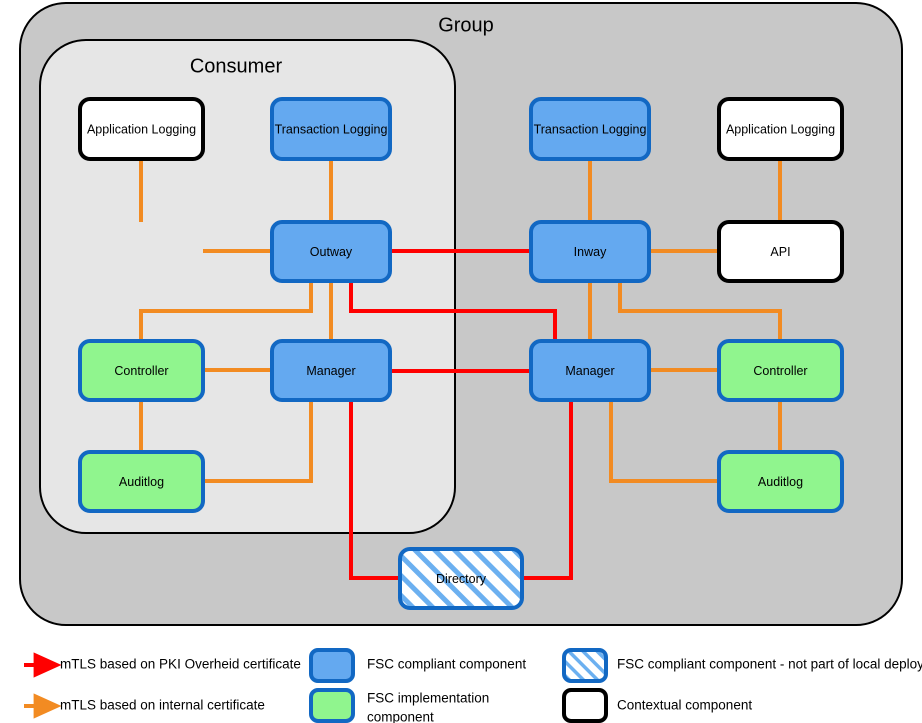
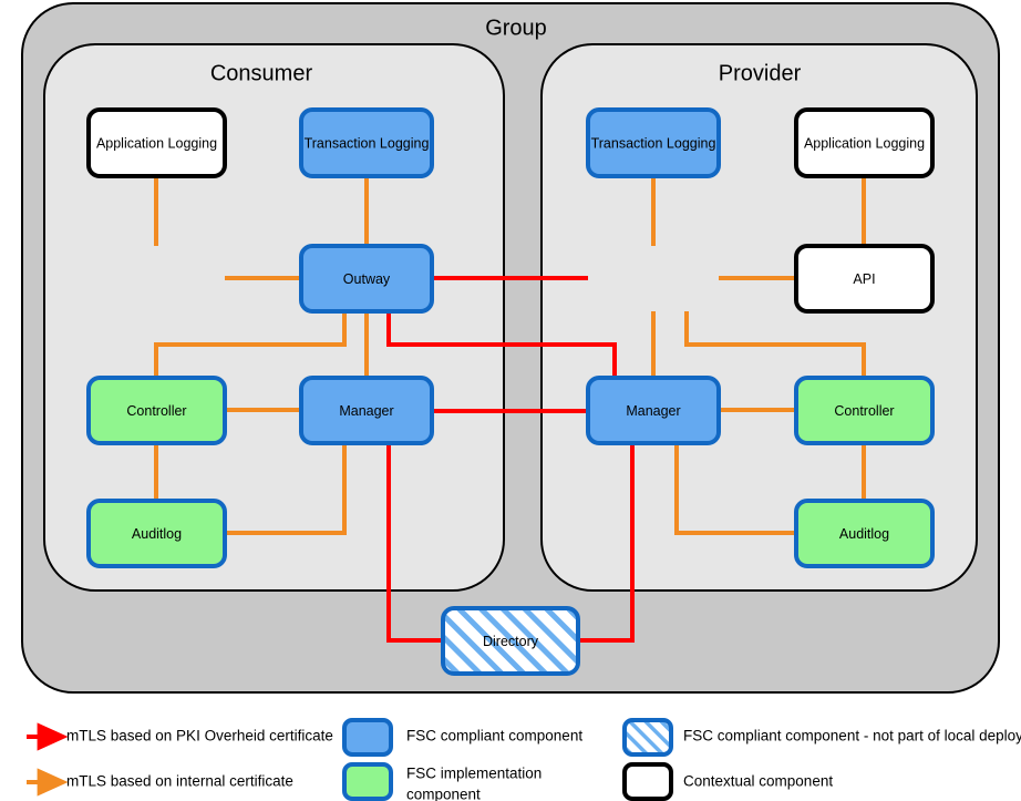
  Group
  Consumer
+ Provider
  Application Logging
  Transaction Logging
  Outway
  Controller
  Manager
  Auditlog
  Transaction Logging
  Application Logging
- Inway
  API
  Manager
  Controller
  Auditlog
  Directory
  mTLS based on PKI Overheid certificate
  mTLS based on internal certificate
  FSC compliant component
  FSC implementation
  component
  FSC compliant component - not part of local deploy
  Contextual component
